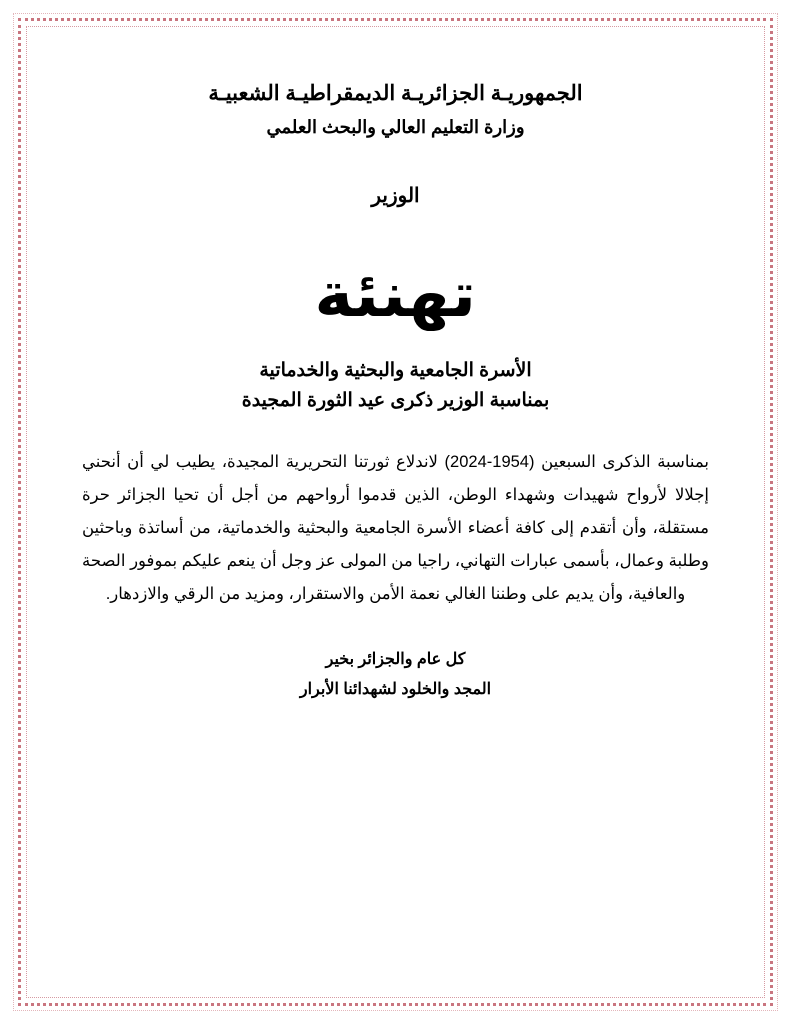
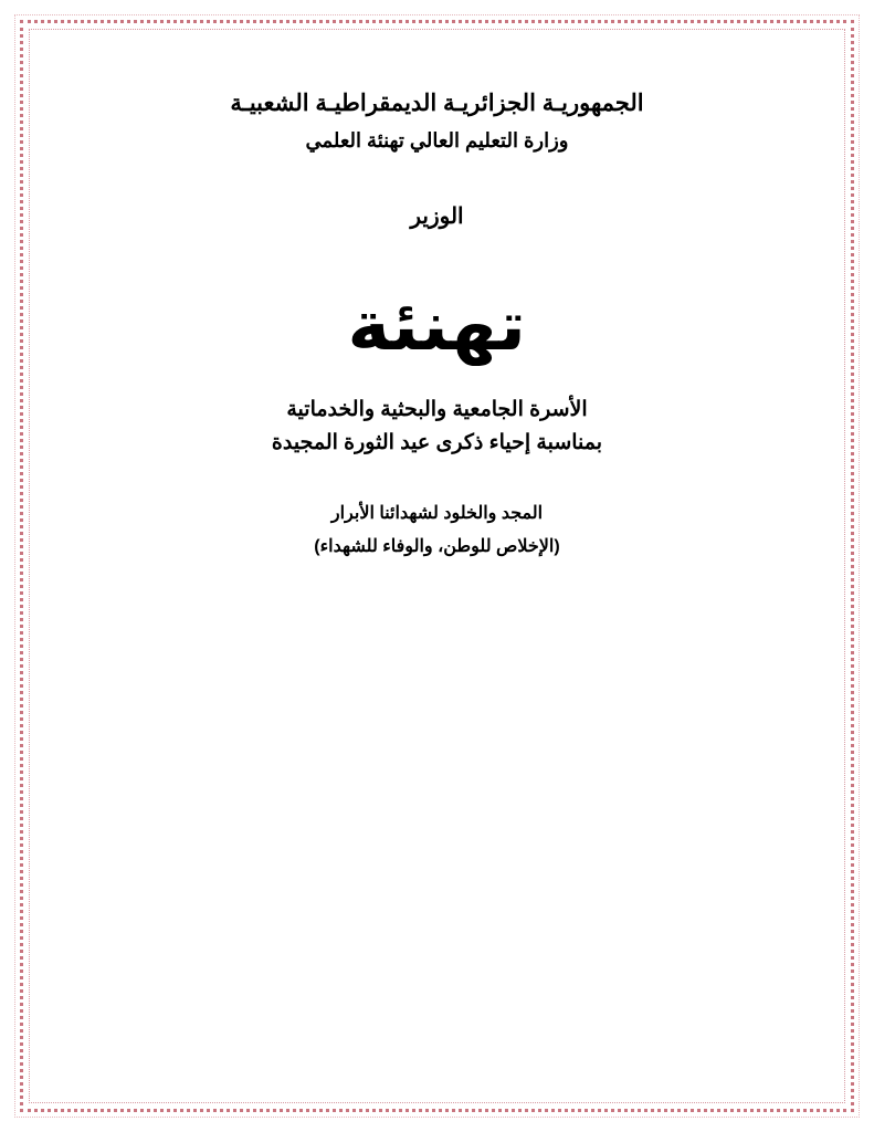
  الجمهوريـة الجزائريـة الديمقراطيـة الشعبيـة
- وزارة التعليم العالي والبحث العلمي
+ وزارة التعليم العالي تهنئة العلمي
  الوزير
  تهنئة
  الأسرة الجامعية والبحثية والخدماتية
- بمناسبة الوزير ذكرى عيد الثورة المجيدة
+ بمناسبة إحياء ذكرى عيد الثورة المجيدة
- بمناسبة الذكرى السبعين (1954-2024) لاندلاع ثورتنا التحريرية المجيدة، يطيب لي أن أنحني إجلالا لأرواح شهيدات وشهداء الوطن، الذين قدموا أرواحهم من أجل أن تحيا الجزائر حرة مستقلة، وأن أتقدم إلى كافة أعضاء الأسرة الجامعية والبحثية والخدماتية، من أساتذة وباحثين وطلبة وعمال، بأسمى عبارات التهاني، راجيا من المولى عز وجل أن ينعم عليكم بموفور الصحة والعافية، وأن يديم على وطننا الغالي نعمة الأمن والاستقرار، ومزيد من الرقي والازدهار.
- كل عام والجزائر بخير
  المجد والخلود لشهدائنا الأبرار
+ (الإخلاص للوطن، والوفاء للشهداء)
